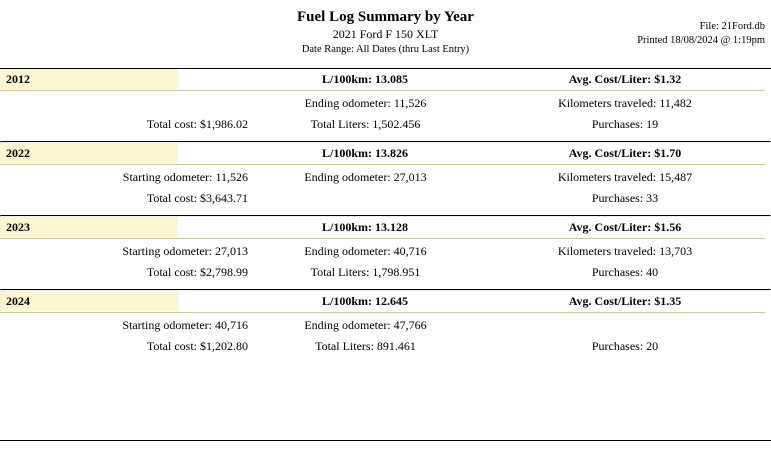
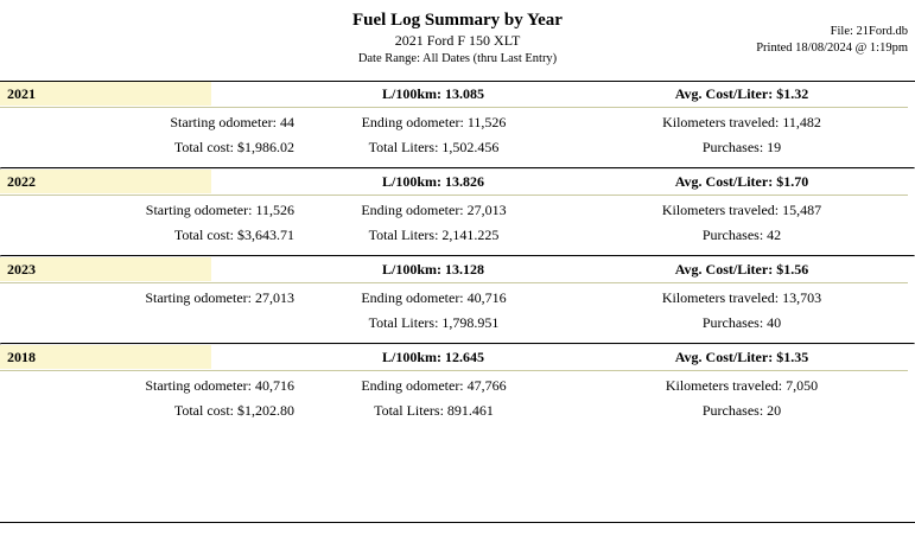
  Fuel Log Summary by Year
  2021 Ford F 150 XLT
  Date Range: All Dates (thru Last Entry)
  File: 21Ford.db
  Printed 18/08/2024 @ 1:19pm
- 2012
+ 2021
  L/100km: 13.085
  Avg. Cost/Liter: $1.32
+ Starting odometer: 44
  Ending odometer: 11,526
  Kilometers traveled: 11,482
  Total cost: $1,986.02
  Total Liters: 1,502.456
  Purchases: 19
  2022
  L/100km: 13.826
  Avg. Cost/Liter: $1.70
  Starting odometer: 11,526
  Ending odometer: 27,013
  Kilometers traveled: 15,487
  Total cost: $3,643.71
+ Total Liters: 2,141.225
- Purchases: 33
+ Purchases: 42
  2023
  L/100km: 13.128
  Avg. Cost/Liter: $1.56
  Starting odometer: 27,013
  Ending odometer: 40,716
  Kilometers traveled: 13,703
- Total cost: $2,798.99
  Total Liters: 1,798.951
  Purchases: 40
- 2024
+ 2018
  L/100km: 12.645
  Avg. Cost/Liter: $1.35
  Starting odometer: 40,716
  Ending odometer: 47,766
+ Kilometers traveled: 7,050
  Total cost: $1,202.80
  Total Liters: 891.461
  Purchases: 20
